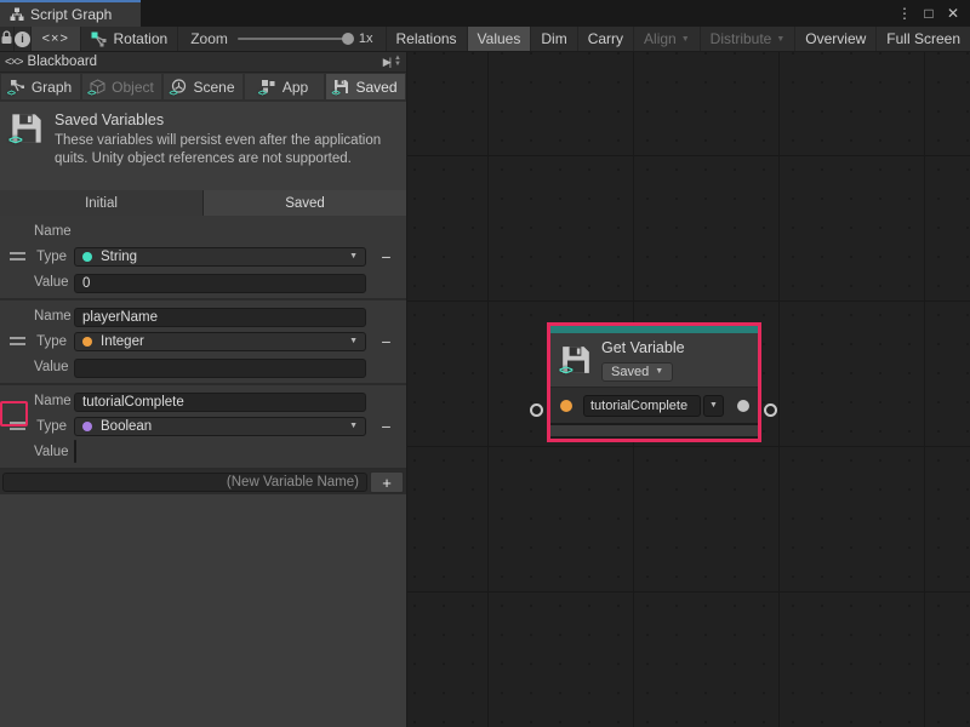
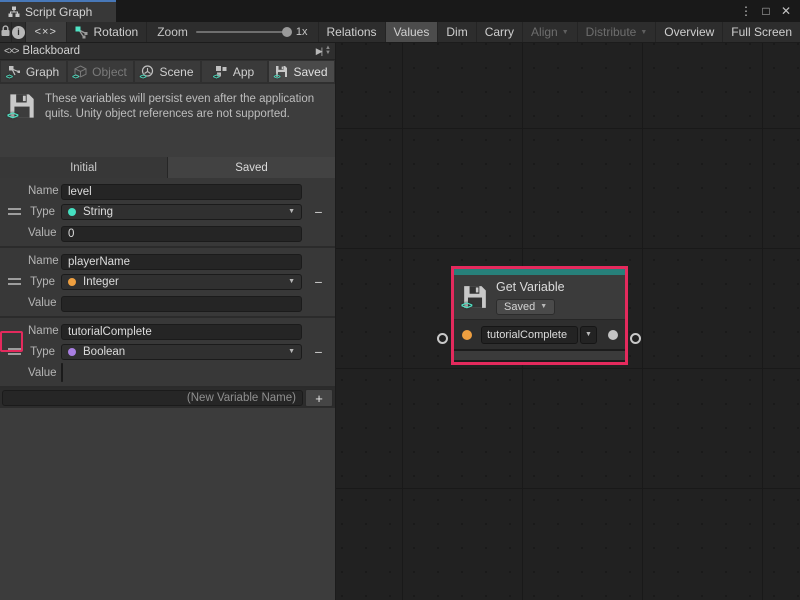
  Script Graph
  ⋮
  □
  ✕
  i
  <×>
  Rotation
  Zoom
  1x
  Relations
  Values
  Dim
  Carry
  Align
  Distribute
  Overview
  Full Screen
  <×>
  Blackboard
  ▶|
  Graph
  Object
  Scene
  App
  Saved
  <>
- Saved Variables
  These variables will persist even after the application quits. Unity object references are not supported.
  Initial
  Saved
  Name
+ level
  Type
  String
  −
  Value
  0
  Name
  playerName
  Type
  Integer
  −
  Value
  Name
  tutorialComplete
  Type
  Boolean
  −
  Value
  (New Variable Name)
  +
  <>
  Get Variable
  Saved
  tutorialComplete
